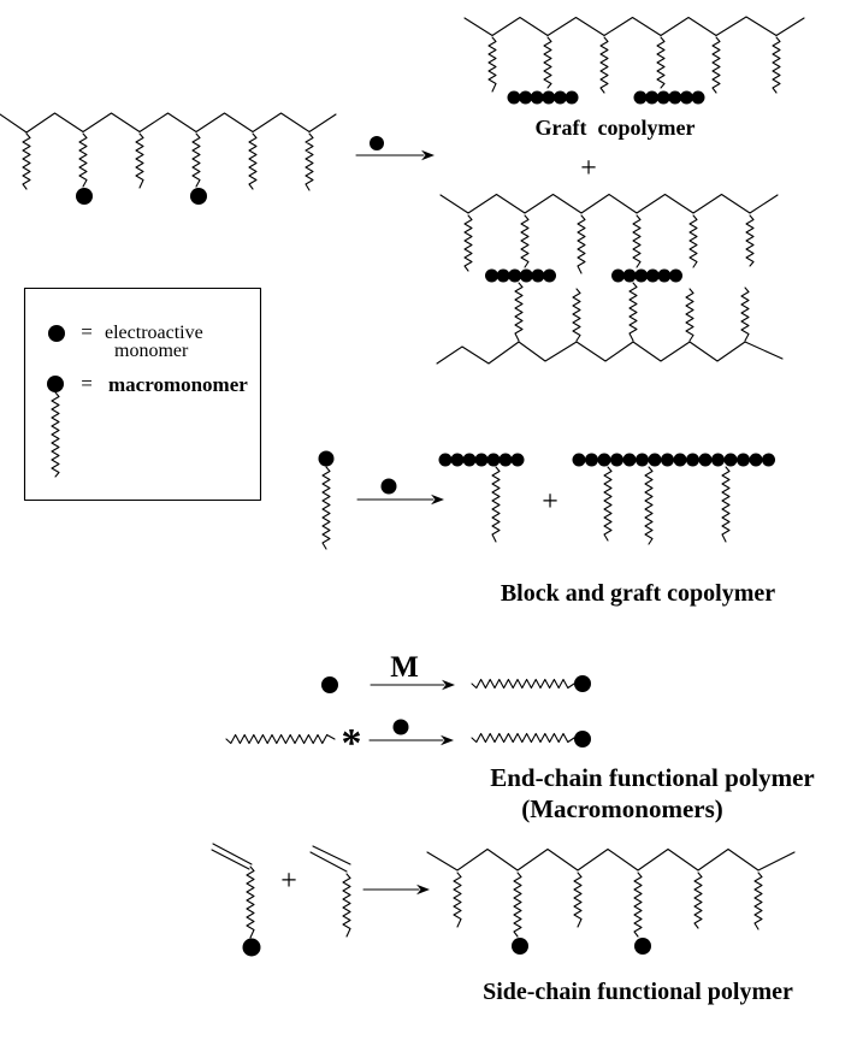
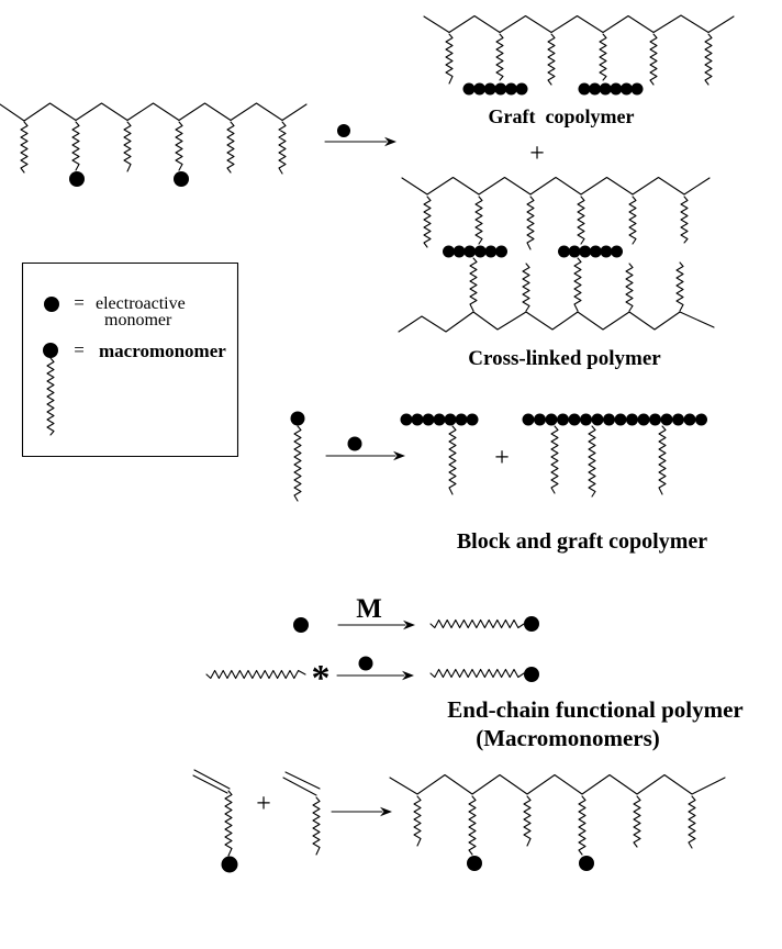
  Graft copolymer
  +
+ Cross-linked polymer
  =
  electroactive
  monomer
  =
  macromonomer
  +
  Block and graft copolymer
  M
  *
  End-chain functional polymer
  (Macromonomers)
  +
- Side-chain functional polymer
